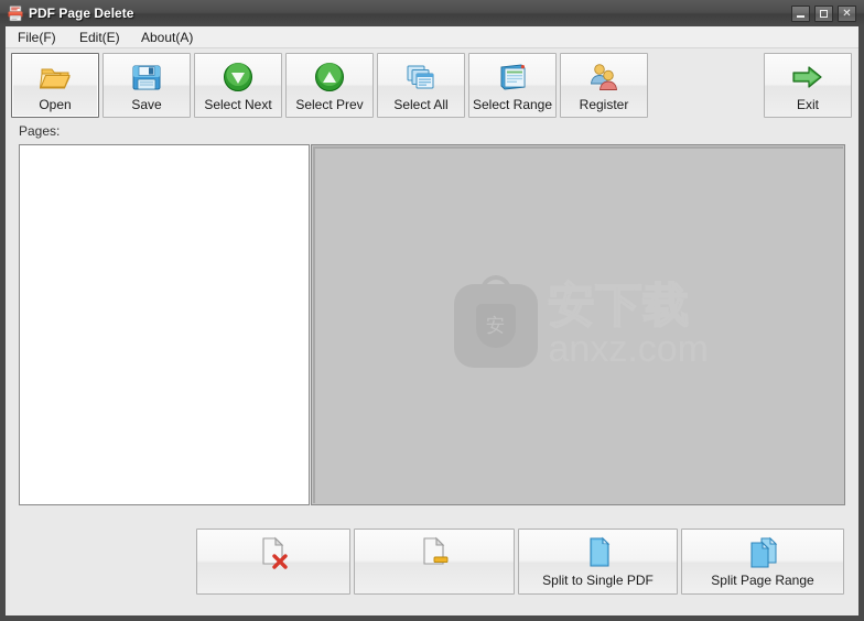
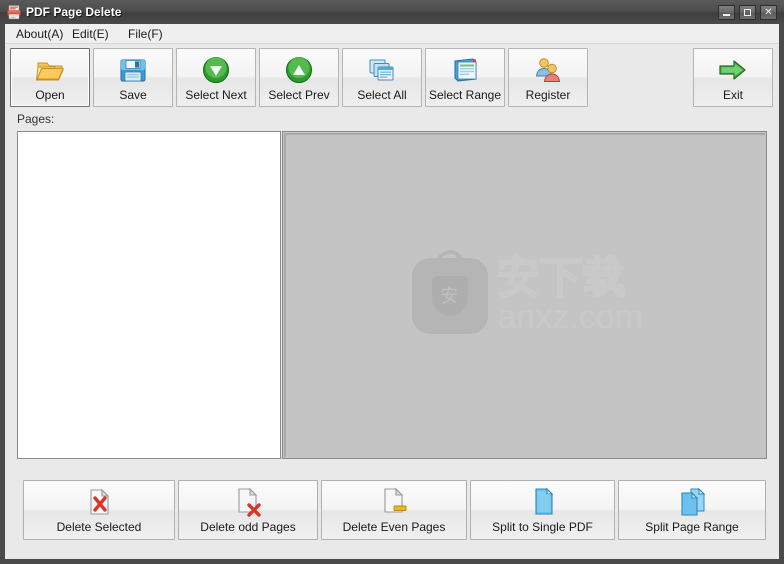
  PDF Page Delete
  ✕
- File(F)
+ About(A)
  Edit(E)
- About(A)
+ File(F)
  Open
  Save
  Select Next
  Select Prev
  Select All
  Select Range
  Register
  Exit
  Pages:
+ Delete Selected
+ Delete odd Pages
+ Delete Even Pages
  Split to Single PDF
  Split Page Range
